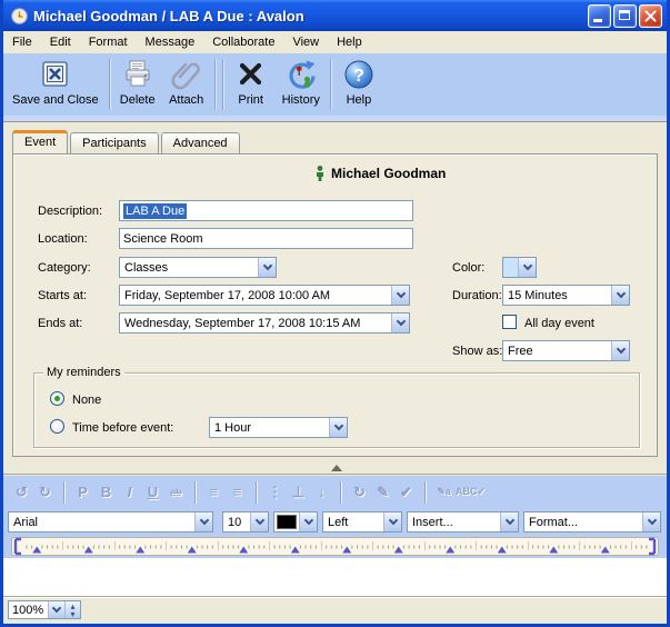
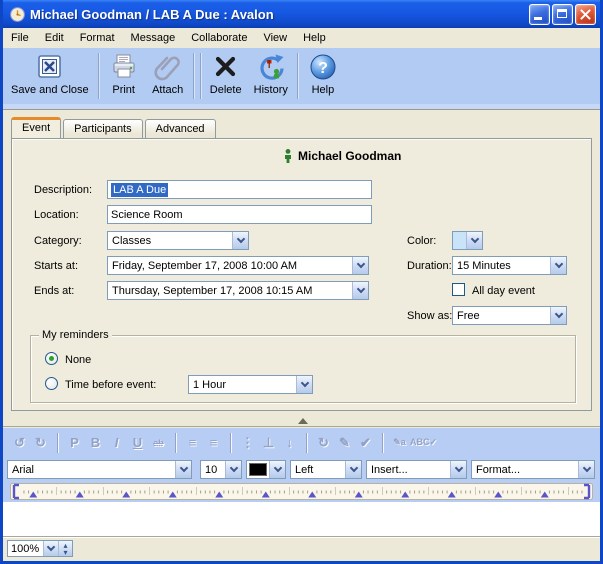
  Michael Goodman / LAB A Due : Avalon
  File
  Edit
  Format
  Message
  Collaborate
  View
  Help
  Save and Close
- Delete
+ Print
  Attach
- Print
+ Delete
  History
  ?
  Help
  Event
  Participants
  Advanced
  Michael Goodman
  Description:
  LAB A Due
  Location:
  Science Room
  Category:
  Classes
  Color:
  Starts at:
  Friday, September 17, 2008 10:00 AM
  Duration:
  15 Minutes
  Ends at:
- Wednesday, September 17, 2008 10:15 AM
+ Thursday, September 17, 2008 10:15 AM
  All day event
  Show as:
  Free
  My reminders
  None
  Time before event:
  1 Hour
  ↺
  ↻
  P
  B
  I
  U
  ab
  ≡
  ≡
  ⋮
  ⊥
  ↓
  ↻
  ✎
  ✔
  ✎a
  ABC✓
  Arial
  10
  Left
  Insert...
  Format...
  100%
  ▴
  ▾
